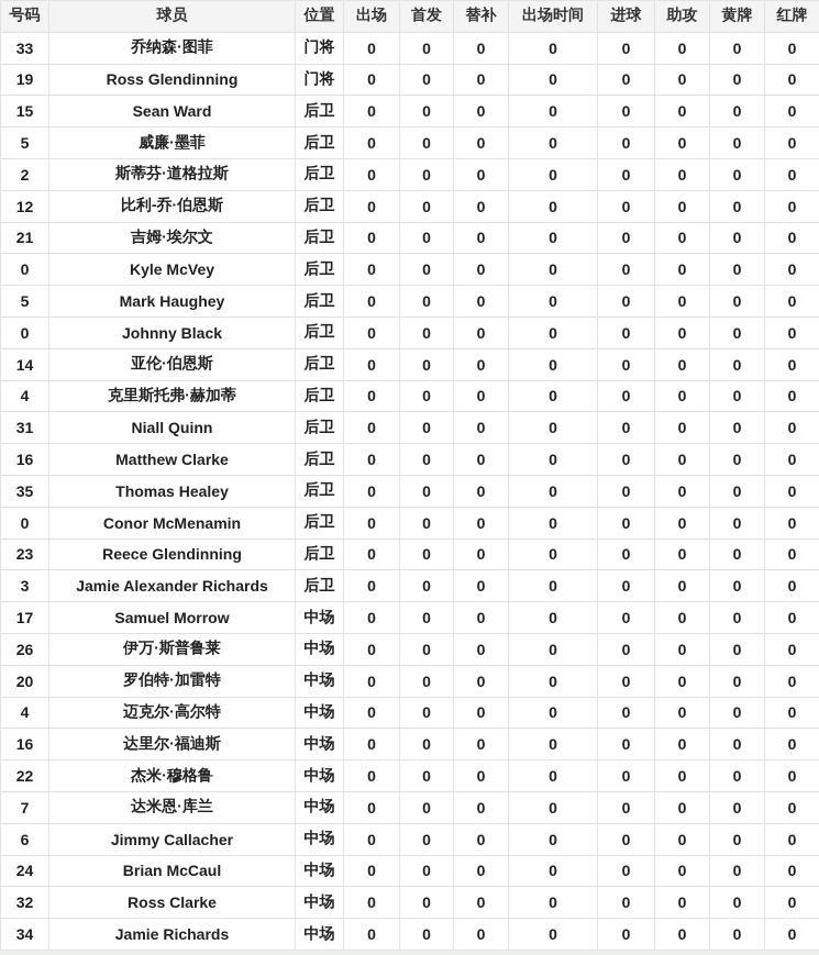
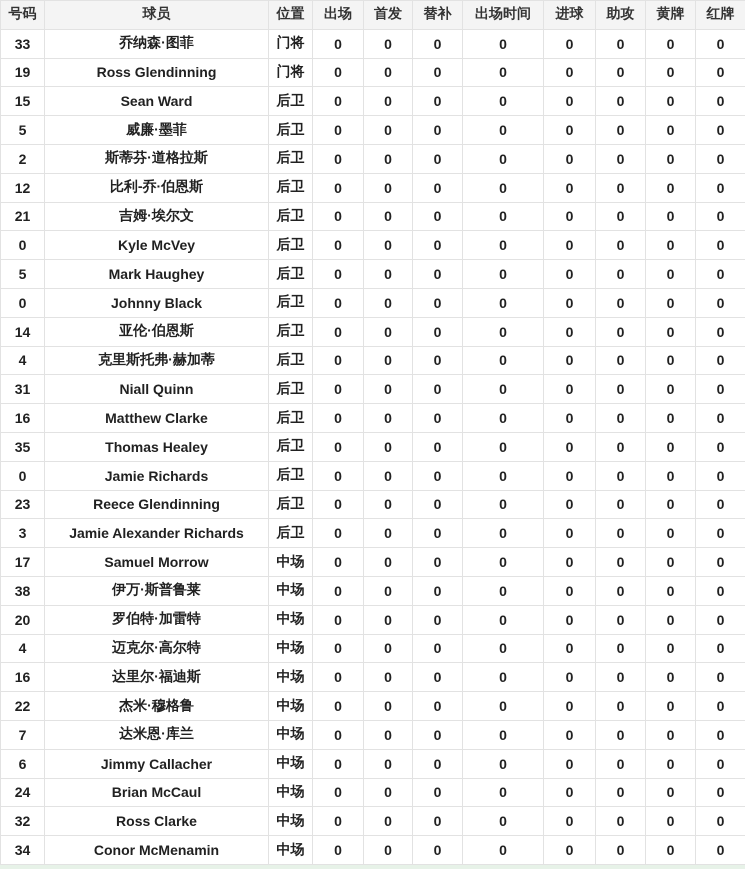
  号码	球员	位置	出场	首发	替补	出场时间	进球	助攻	黄牌	红牌
  33	乔纳森·图菲	门将	0	0	0	0	0	0	0	0
  19	Ross Glendinning	门将	0	0	0	0	0	0	0	0
  15	Sean Ward	后卫	0	0	0	0	0	0	0	0
  5	威廉·墨菲	后卫	0	0	0	0	0	0	0	0
  2	斯蒂芬·道格拉斯	后卫	0	0	0	0	0	0	0	0
  12	比利-乔·伯恩斯	后卫	0	0	0	0	0	0	0	0
  21	吉姆·埃尔文	后卫	0	0	0	0	0	0	0	0
  0	Kyle McVey	后卫	0	0	0	0	0	0	0	0
  5	Mark Haughey	后卫	0	0	0	0	0	0	0	0
  0	Johnny Black	后卫	0	0	0	0	0	0	0	0
  14	亚伦·伯恩斯	后卫	0	0	0	0	0	0	0	0
  4	克里斯托弗·赫加蒂	后卫	0	0	0	0	0	0	0	0
  31	Niall Quinn	后卫	0	0	0	0	0	0	0	0
  16	Matthew Clarke	后卫	0	0	0	0	0	0	0	0
  35	Thomas Healey	后卫	0	0	0	0	0	0	0	0
- 0	Conor McMenamin	后卫	0	0	0	0	0	0	0	0
+ 0	Jamie Richards	后卫	0	0	0	0	0	0	0	0
  23	Reece Glendinning	后卫	0	0	0	0	0	0	0	0
  3	Jamie Alexander Richards	后卫	0	0	0	0	0	0	0	0
  17	Samuel Morrow	中场	0	0	0	0	0	0	0	0
- 26	伊万·斯普鲁莱	中场	0	0	0	0	0	0	0	0
+ 38	伊万·斯普鲁莱	中场	0	0	0	0	0	0	0	0
  20	罗伯特·加雷特	中场	0	0	0	0	0	0	0	0
  4	迈克尔·高尔特	中场	0	0	0	0	0	0	0	0
  16	达里尔·福迪斯	中场	0	0	0	0	0	0	0	0
  22	杰米·穆格鲁	中场	0	0	0	0	0	0	0	0
  7	达米恩·库兰	中场	0	0	0	0	0	0	0	0
  6	Jimmy Callacher	中场	0	0	0	0	0	0	0	0
  24	Brian McCaul	中场	0	0	0	0	0	0	0	0
  32	Ross Clarke	中场	0	0	0	0	0	0	0	0
- 34	Jamie Richards	中场	0	0	0	0	0	0	0	0
+ 34	Conor McMenamin	中场	0	0	0	0	0	0	0	0
